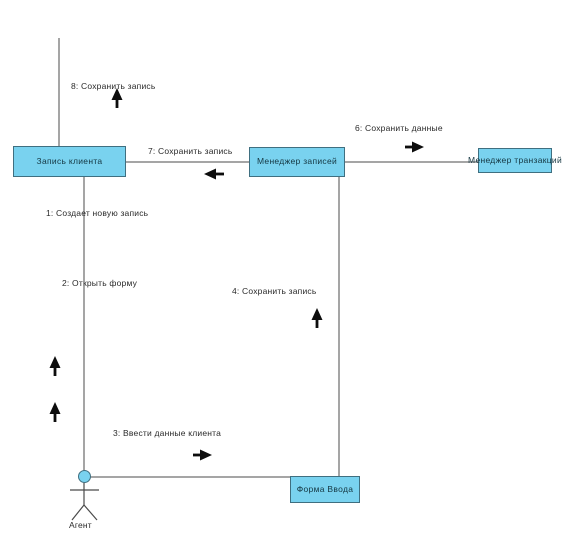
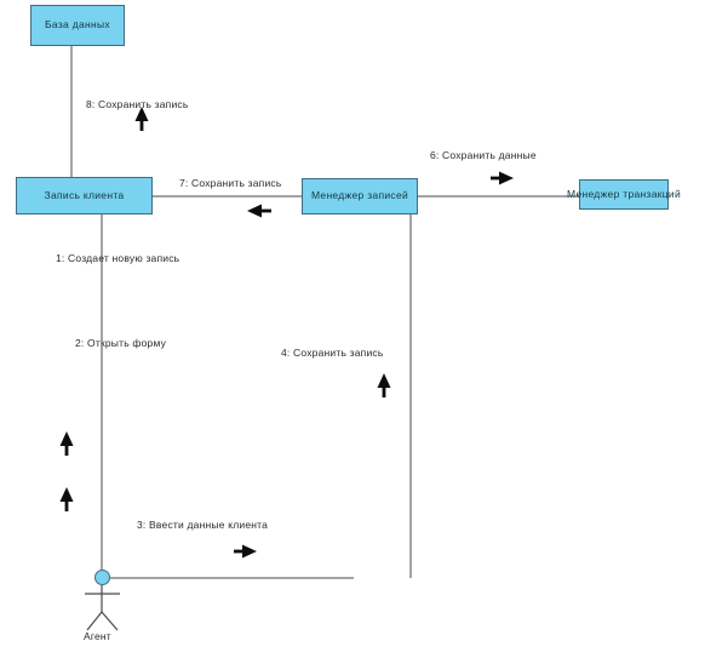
+ База данных
  Запись клиента
  Менеджер записей
  Менеджер транзакций
- Форма Ввода
  Агент
  1: Создает новую запись
  2: Открыть форму
  3: Ввести данные клиента
  4: Сохранить запись
  6: Сохранить данные
  7: Сохранить запись
  8: Сохранить запись
